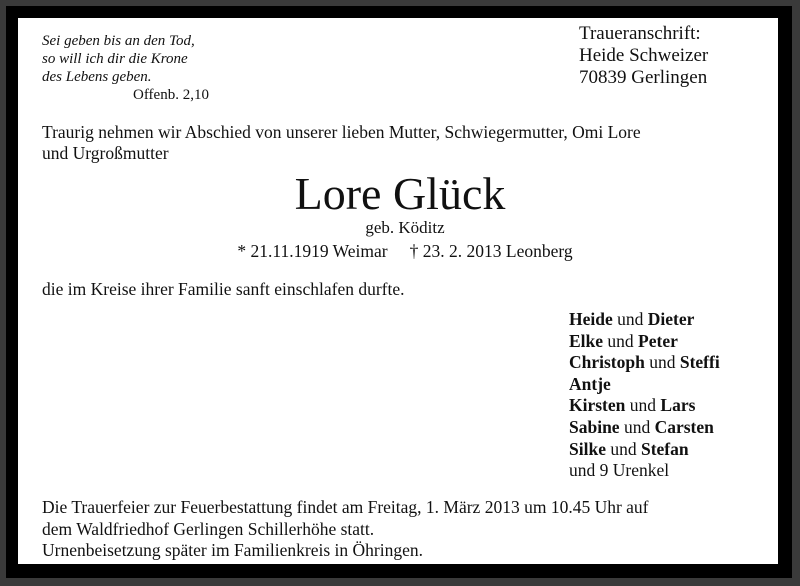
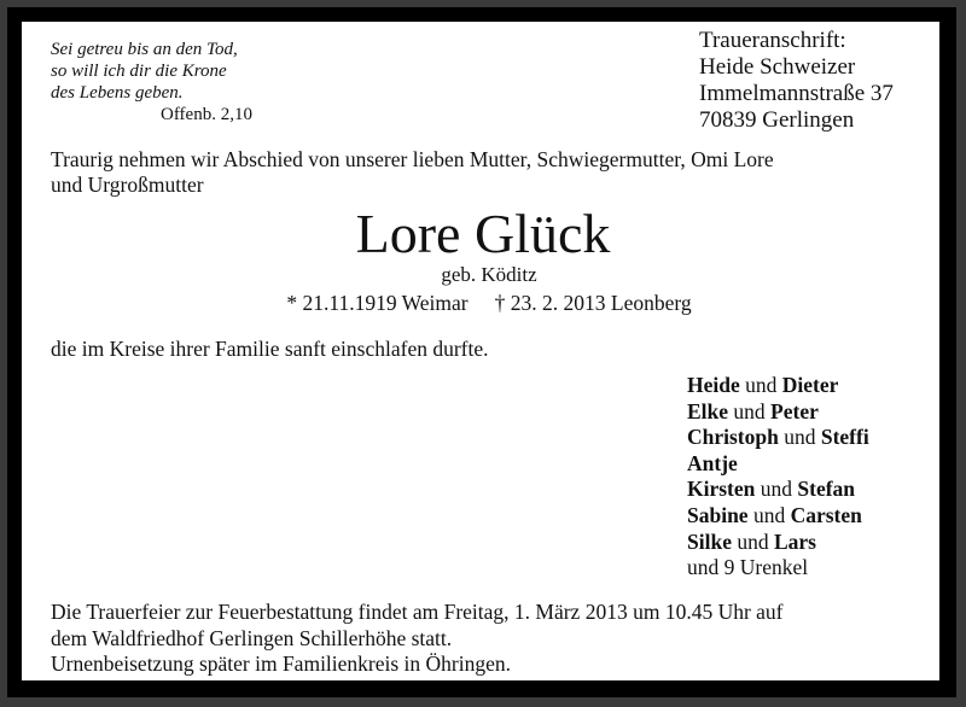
- Sei geben bis an den Tod,
+ Sei getreu bis an den Tod,
  so will ich dir die Krone
  des Lebens geben.
  Offenb. 2,10
  Traueranschrift:
  Heide Schweizer
+ Immelmannstraße 37
  70839 Gerlingen
  Traurig nehmen wir Abschied von unserer lieben Mutter, Schwiegermutter, Omi Lore
  und Urgroßmutter
  Lore Glück
  geb. Köditz
  * 21.11.1919 Weimar † 23. 2. 2013 Leonberg
  die im Kreise ihrer Familie sanft einschlafen durfte.
  Heide und Dieter
  Elke und Peter
  Christoph und Steffi
  Antje
- Kirsten und Lars
+ Kirsten und Stefan
  Sabine und Carsten
- Silke und Stefan
+ Silke und Lars
  und 9 Urenkel
  Die Trauerfeier zur Feuerbestattung findet am Freitag, 1. März 2013 um 10.45 Uhr auf
  dem Waldfriedhof Gerlingen Schillerhöhe statt.
  Urnenbeisetzung später im Familienkreis in Öhringen.
